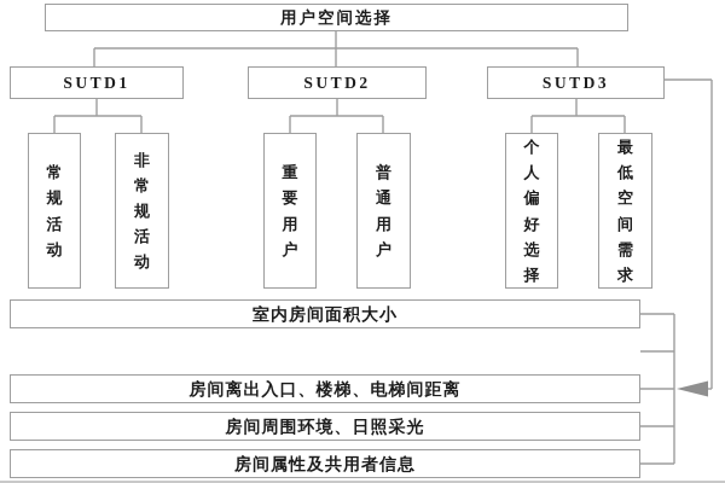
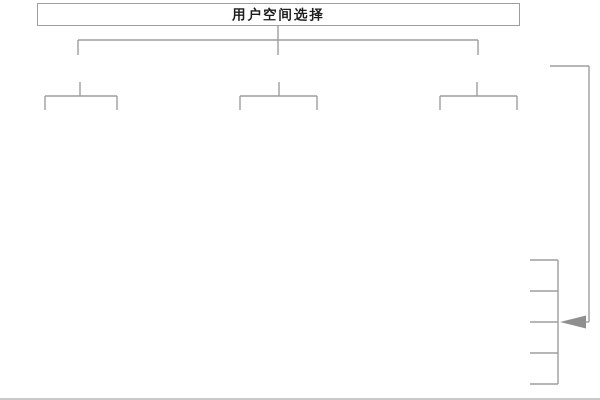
  用户空间选择
- SUTD1
- SUTD2
- SUTD3
- 常规活动
- 非常规活动
- 重要用户
- 普通用户
- 个人偏好选择
- 最低空间需求
- 室内房间面积大小
- 房间离出入口、楼梯、电梯间距离
- 房间周围环境、日照采光
- 房间属性及共用者信息
